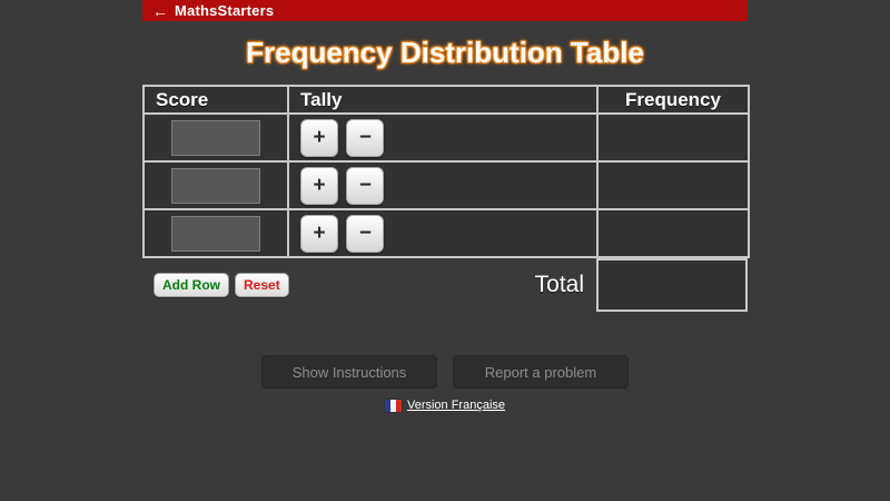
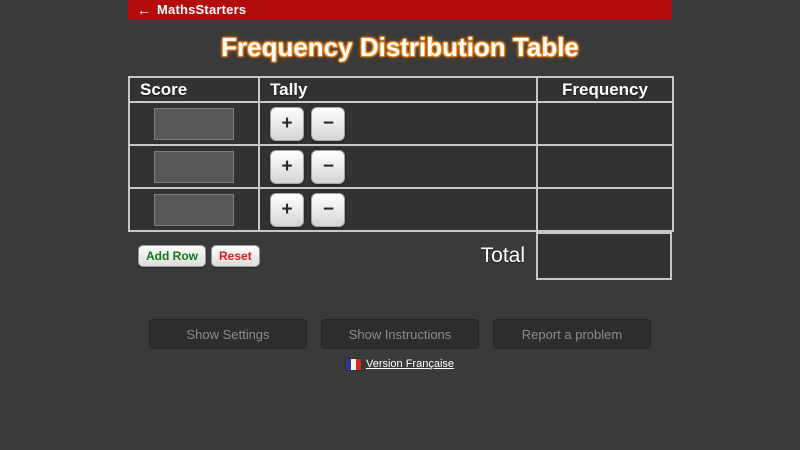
  ←
  MathsStarters
  Frequency Distribution Table
  Score	Tally	Frequency
  	+ −
  	+ −
  	+ −
  Add Row
  Reset
  Total
+ Show Settings
  Show Instructions
  Report a problem
  Version Française
